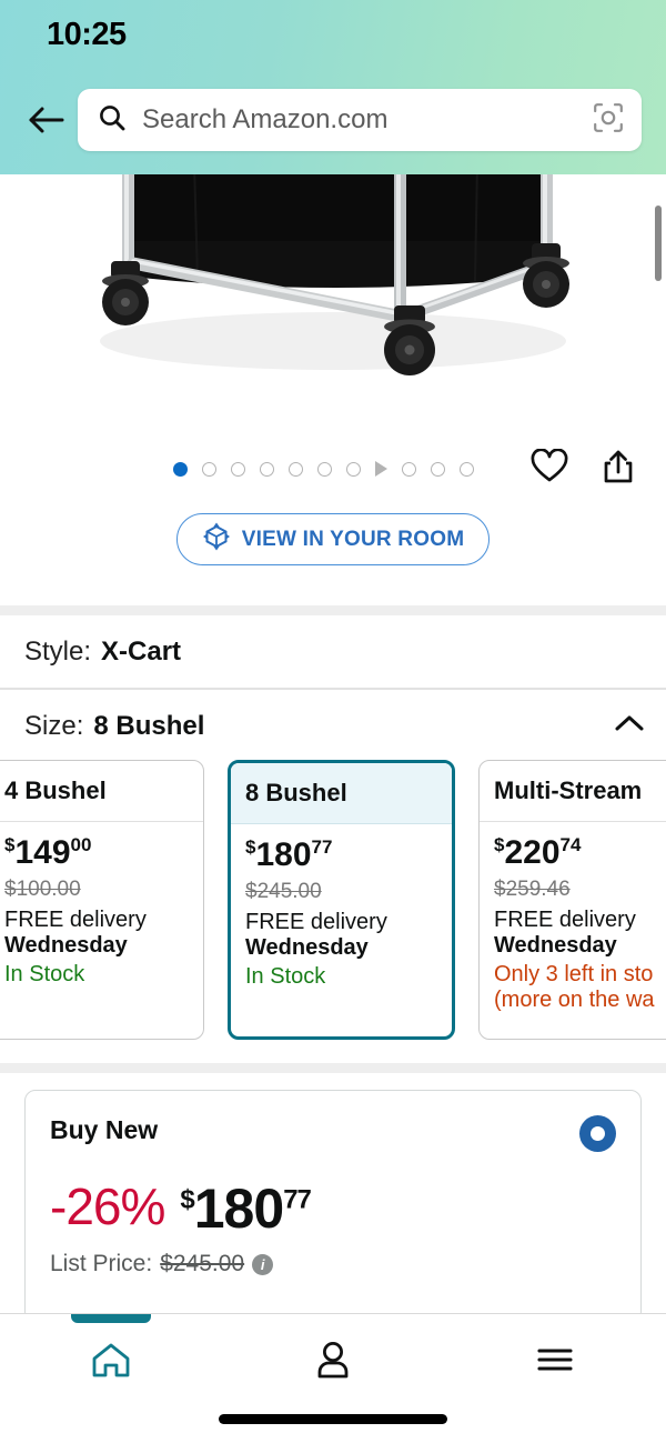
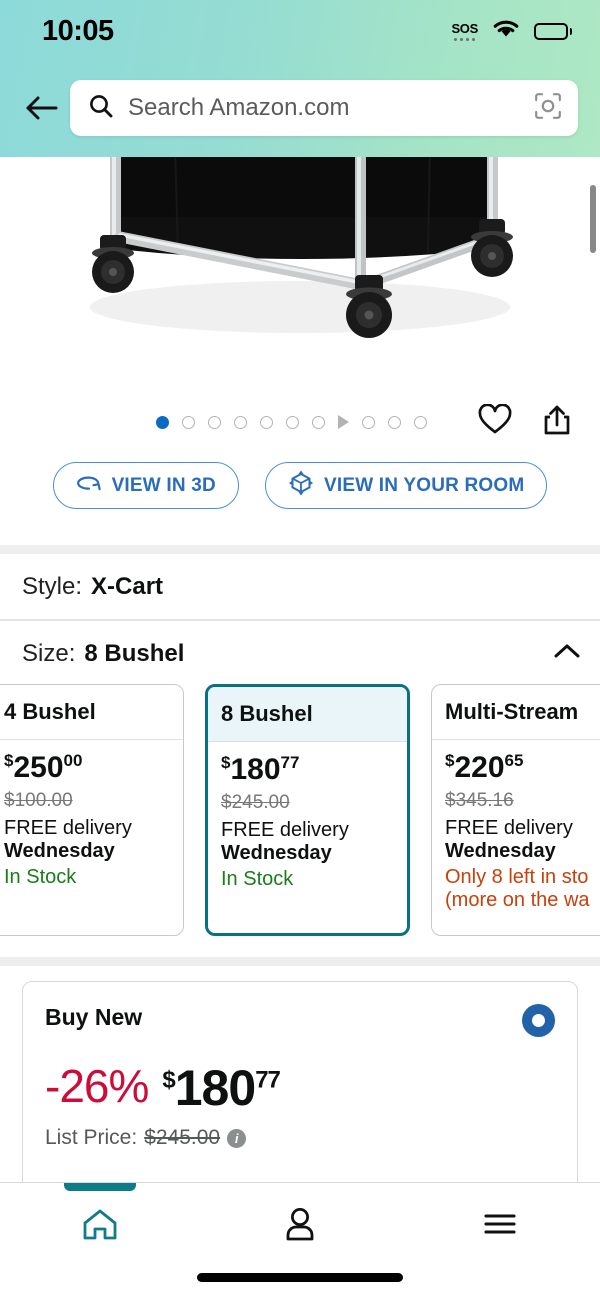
- 10:25
+ 10:05
+ SOS
  Search Amazon.com
+ VIEW IN 3D
  VIEW IN YOUR ROOM
  Style:
  X-Cart
  Size:
  8 Bushel
  4 Bushel
- $14900
+ $25000
  $100.00
  FREE delivery
  Wednesday
  In Stock
  8 Bushel
  $18077
  $245.00
  FREE delivery
  Wednesday
  In Stock
  Multi-Stream
- $22074
+ $22065
- $259.46
+ $345.16
  FREE delivery
  Wednesday
- Only 3 left in sto
+ Only 8 left in sto
  (more on the wa
  Buy New
  -26%
  $18077
  List Price:
  $245.00
  i
